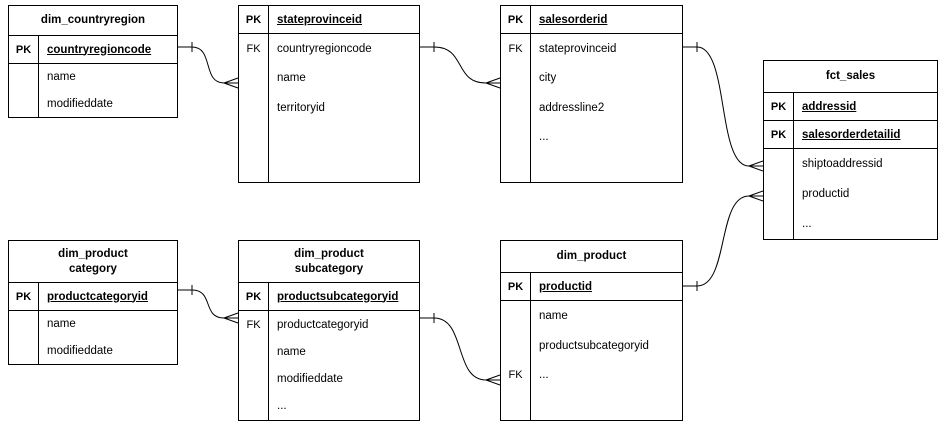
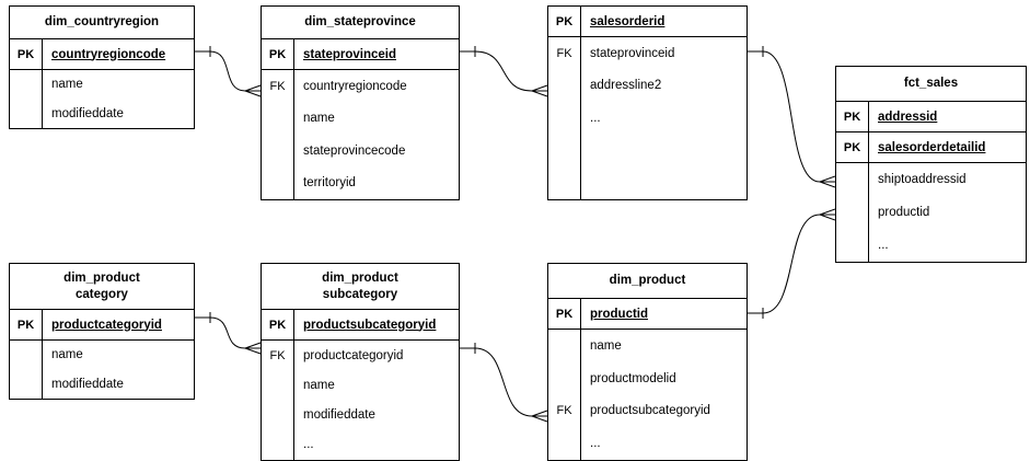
  dim_countryregion
  PK
  countryregioncode
  name
  modifieddate
+ dim_stateprovince
  PK
  stateprovinceid
  FK
  countryregioncode
  name
+ stateprovincecode
  territoryid
  PK
  salesorderid
  FK
  stateprovinceid
- city
  addressline2
  ...
  fct_sales
  PK
  addressid
  PK
  salesorderdetailid
  shiptoaddressid
  productid
  ...
  dim_product
  category
  PK
  productcategoryid
  name
  modifieddate
  dim_product
  subcategory
  PK
  productsubcategoryid
  FK
  productcategoryid
  name
  modifieddate
  ...
  dim_product
  PK
  productid
  FK
  name
+ productmodelid
  productsubcategoryid
  ...
